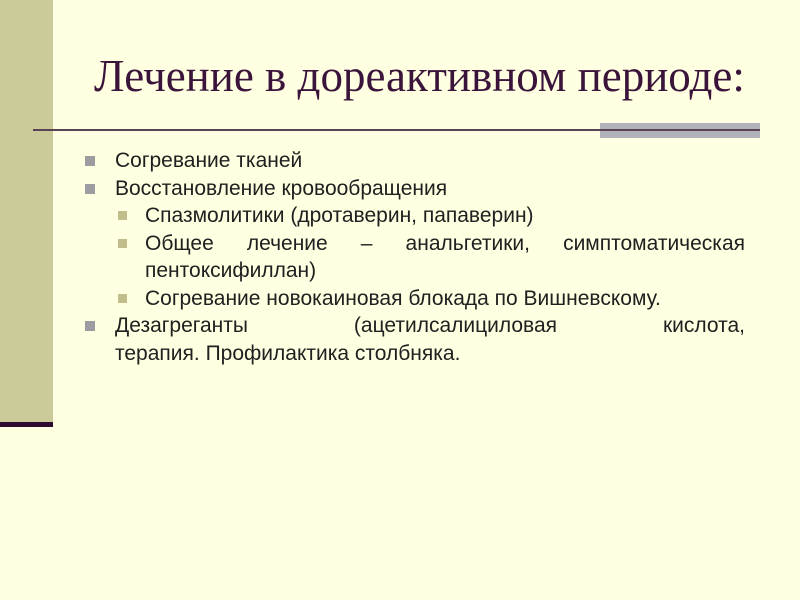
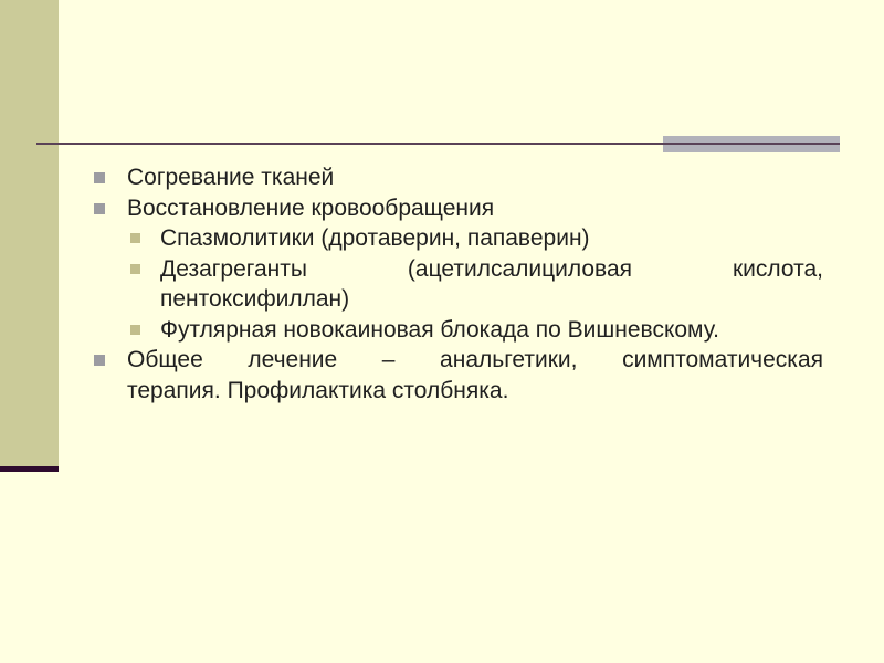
- Лечение в дореактивном периоде:
  Согревание тканей
  Восстановление кровообращения
  Спазмолитики (дротаверин, папаверин)
- Общее лечение – анальгетики, симптоматическая
+ Дезагреганты (ацетилсалициловая кислота,
  пентоксифиллан)
- Согревание новокаиновая блокада по Вишневскому.
+ Футлярная новокаиновая блокада по Вишневскому.
- Дезагреганты (ацетилсалициловая кислота,
+ Общее лечение – анальгетики, симптоматическая
  терапия. Профилактика столбняка.
